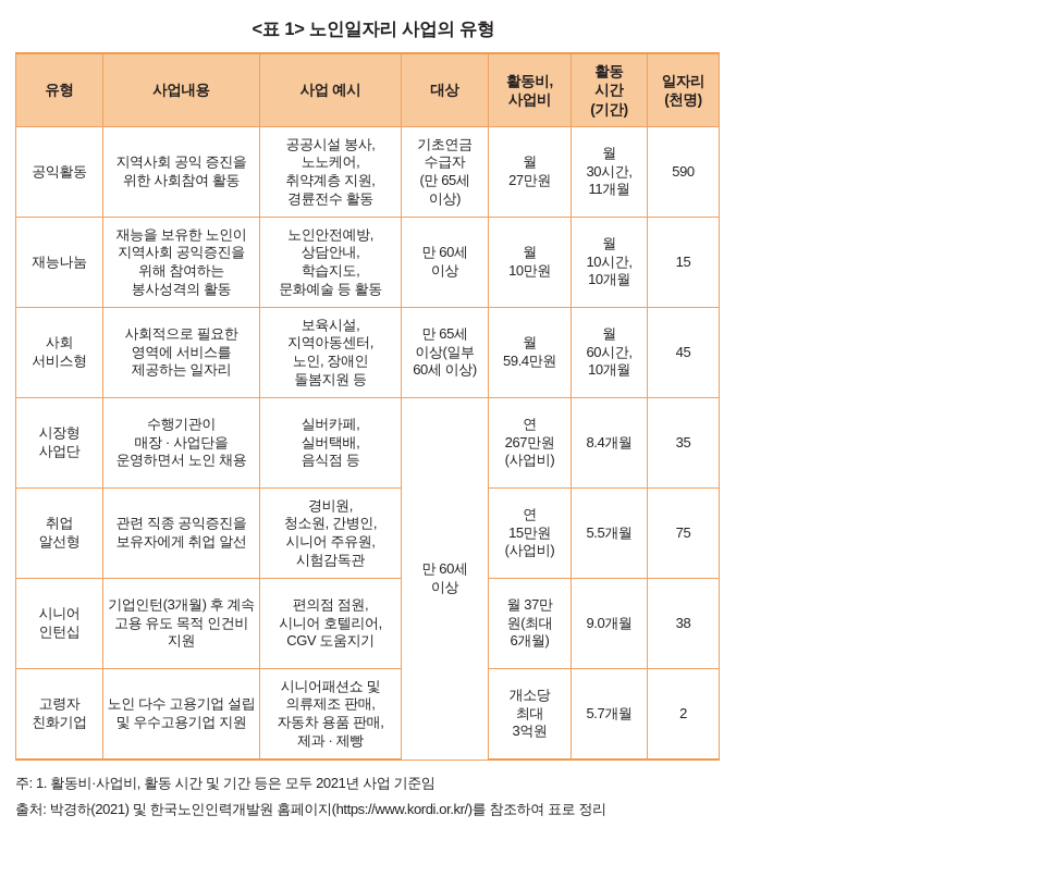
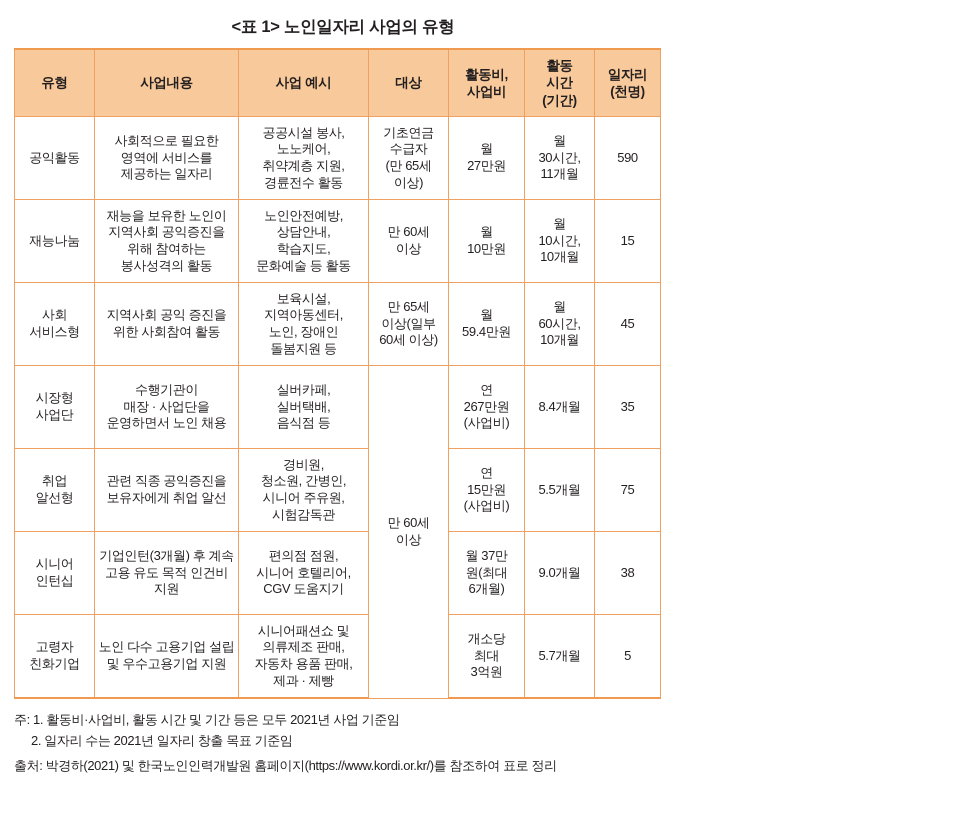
  <표 1> 노인일자리 사업의 유형
  유형	사업내용	사업 예시	대상	활동비, 사업비	활동 시간 (기간)	일자리 (천명)
- 공익활동	지역사회 공익 증진을 위한 사회참여 활동	공공시설 봉사,노노케어,취약계층 지원,경륜전수 활동	기초연금수급자(만 65세이상)	월27만원	월30시간,11개월	590
+ 공익활동	사회적으로 필요한 영역에 서비스를 제공하는 일자리	공공시설 봉사,노노케어,취약계층 지원,경륜전수 활동	기초연금수급자(만 65세이상)	월27만원	월30시간,11개월	590
  재능나눔	재능을 보유한 노인이 지역사회 공익증진을 위해 참여하는 봉사성격의 활동	노인안전예방,상담안내,학습지도,문화예술 등 활동	만 60세이상	월10만원	월10시간,10개월	15
- 사회서비스형	사회적으로 필요한 영역에 서비스를 제공하는 일자리	보육시설,지역아동센터,노인, 장애인돌봄지원 등	만 65세이상(일부60세 이상)	월59.4만원	월60시간,10개월	45
+ 사회서비스형	지역사회 공익 증진을 위한 사회참여 활동	보육시설,지역아동센터,노인, 장애인돌봄지원 등	만 65세이상(일부60세 이상)	월59.4만원	월60시간,10개월	45
  시장형사업단	수행기관이매장 · 사업단을운영하면서 노인 채용	실버카페,실버택배,음식점 등	만 60세이상	연267만원(사업비)	8.4개월	35
  취업알선형	관련 직종 공익증진을 보유자에게 취업 알선	경비원,청소원, 간병인,시니어 주유원,시험감독관	연15만원(사업비)	5.5개월	75
  시니어인턴십	기업인턴(3개월) 후 계속 고용 유도 목적 인건비 지원	편의점 점원,시니어 호텔리어,CGV 도움지기	월 37만원(최대6개월)	9.0개월	38
- 고령자친화기업	노인 다수 고용기업 설립 및 우수고용기업 지원	시니어패션쇼 및의류제조 판매,자동차 용품 판매,제과 · 제빵	개소당최대3억원	5.7개월	2
+ 고령자친화기업	노인 다수 고용기업 설립 및 우수고용기업 지원	시니어패션쇼 및의류제조 판매,자동차 용품 판매,제과 · 제빵	개소당최대3억원	5.7개월	5
  주: 1. 활동비·사업비, 활동 시간 및 기간 등은 모두 2021년 사업 기준임
+ 2. 일자리 수는 2021년 일자리 창출 목표 기준임
  출처: 박경하(2021) 및 한국노인인력개발원 홈페이지(https://www.kordi.or.kr/)를 참조하여 표로 정리
